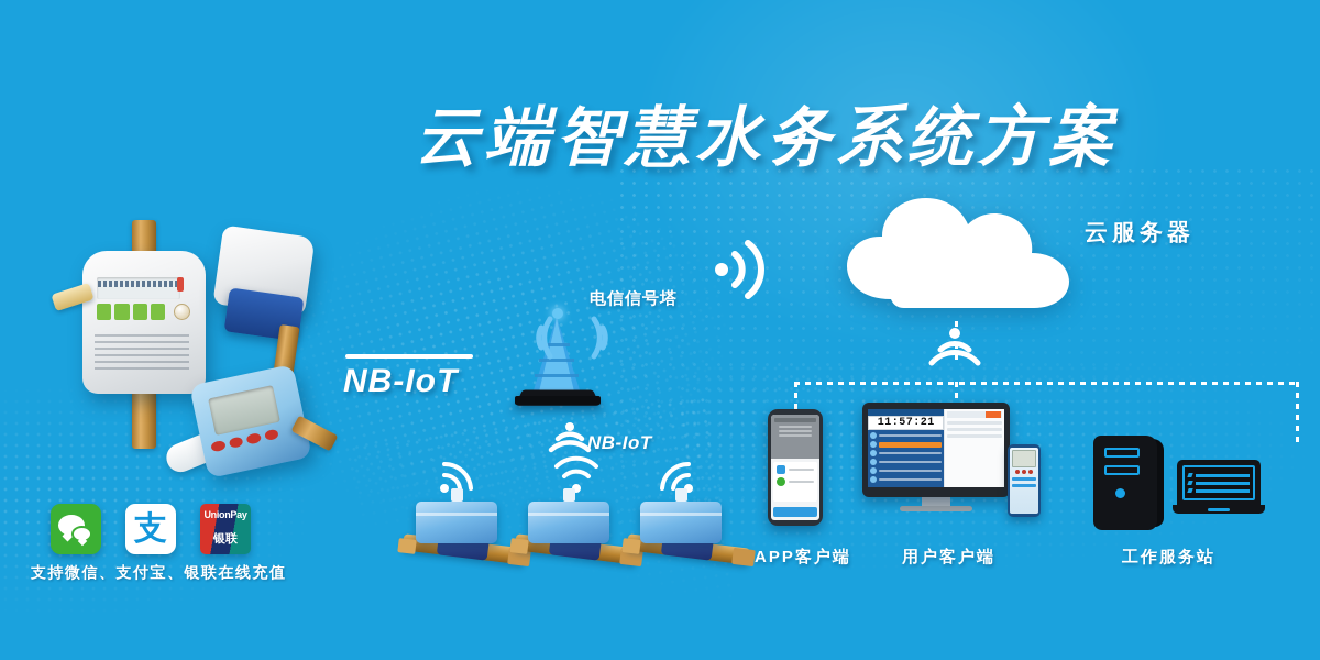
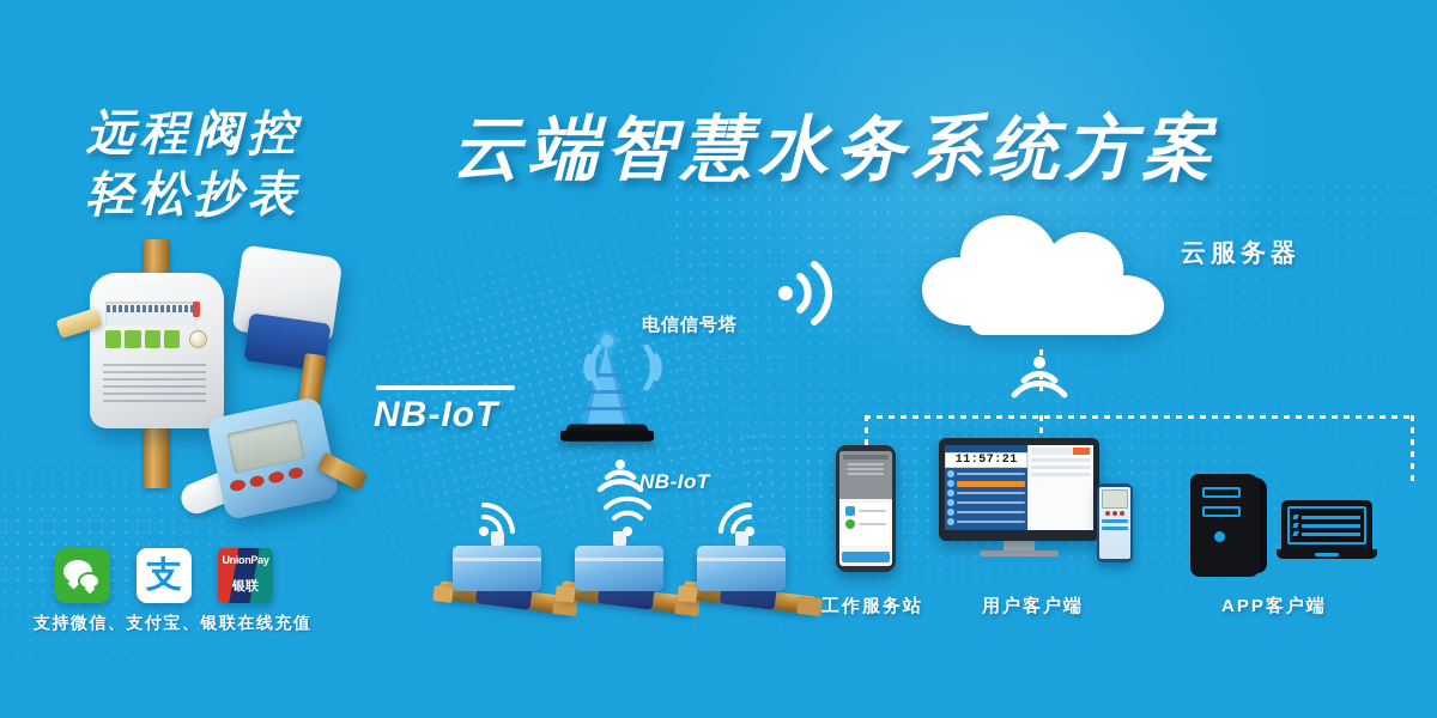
+ 远程阀控
+ 轻松抄表
  云端智慧水务系统方案
  支
  UnionPay
  银联
  支持微信、支付宝、银联在线充值
  NB-IoT
  NB-IoT
  电信信号塔
  云服务器
  11:57:21
- APP客户端
+ 工作服务站
  用户客户端
- 工作服务站
+ APP客户端
